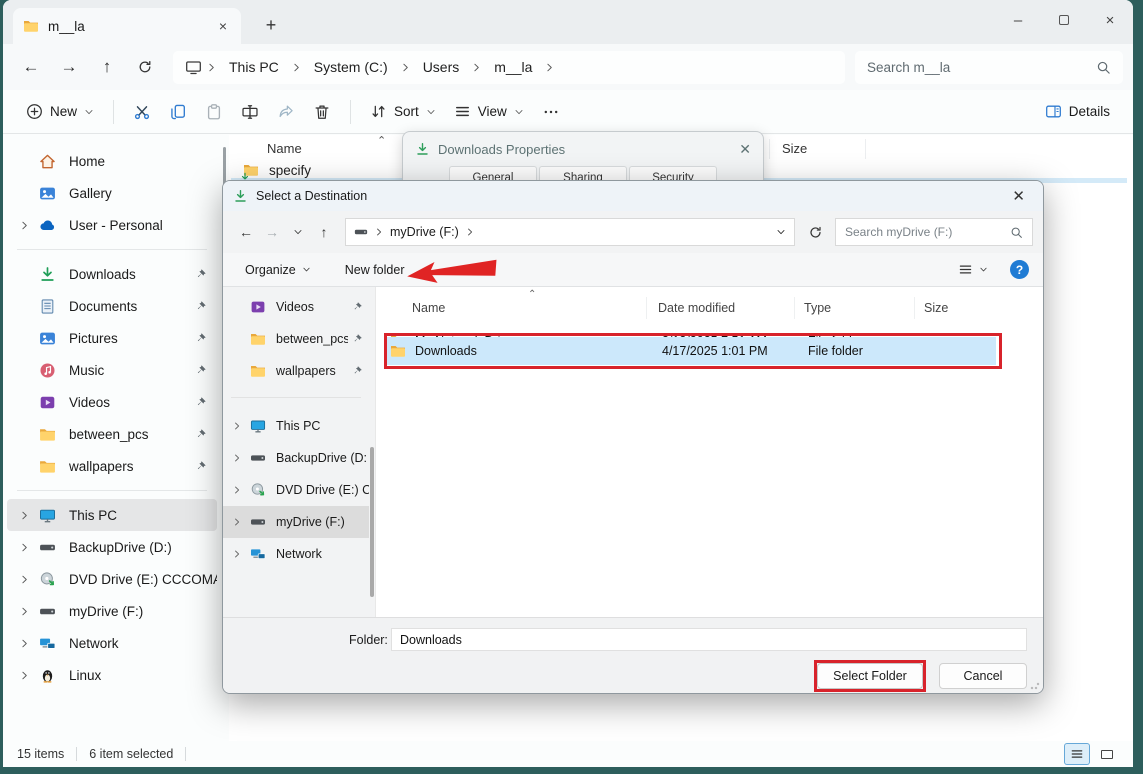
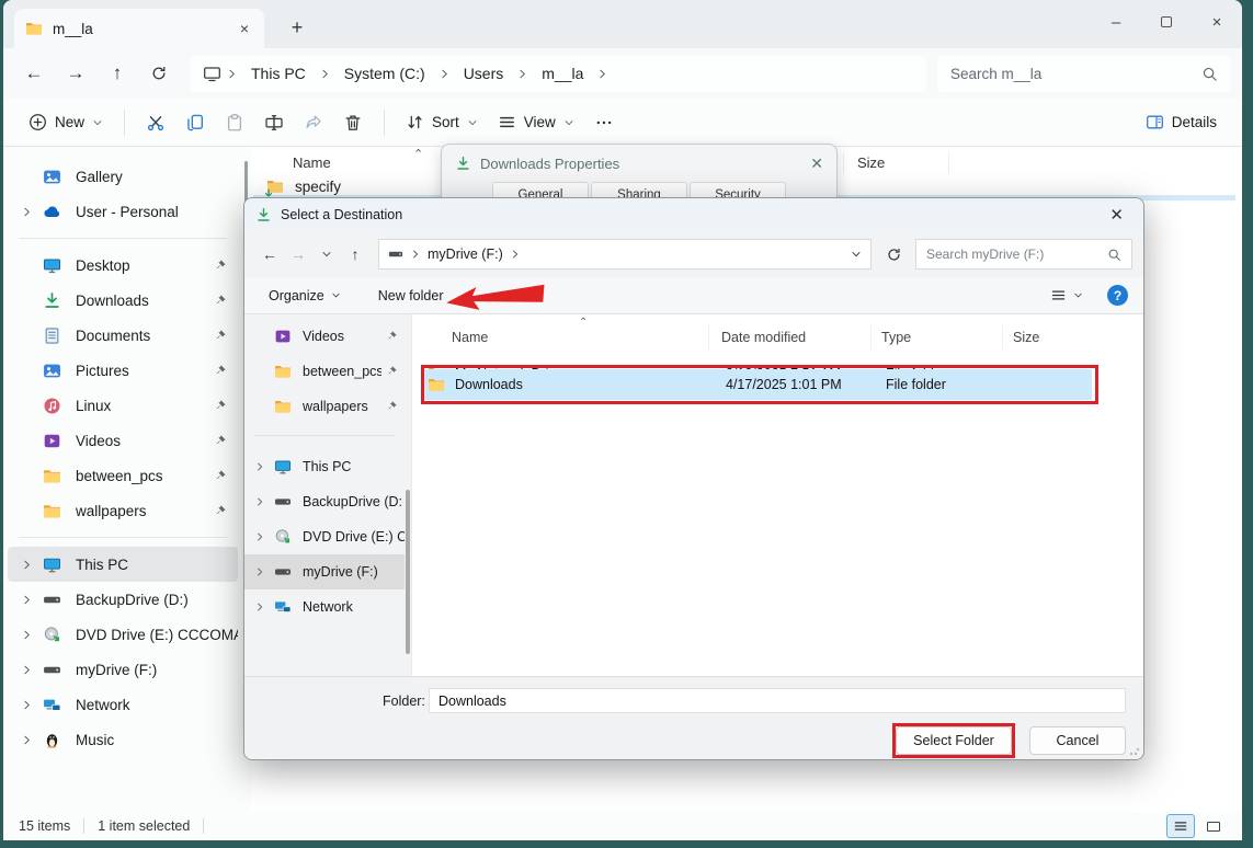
  m__la
  ×
  +
  –
  ×
  ←
  →
  ↑
  This PC
  System (C:)
  Users
  m__la
  Search m__la
  New
  Sort
  View
  Details
- Home
  Gallery
  User - Personal
+ Desktop
  Downloads
  Documents
  Pictures
- Music
+ Linux
  Videos
  between_pcs
  wallpapers
  This PC
  BackupDrive (D:)
  DVD Drive (E:) CCCOM
  myDrive (F:)
  Network
- Linux
+ Music
  Name
  ⌃
  Size
  specify
  15 items
- 6 item selected
+ 1 item selected
  Downloads Properties
  ✕
  General
  Sharing
  Security
  Select a Destination
  ✕
  ←
  →
  ↑
  myDrive (F:)
  Search myDrive (F:)
  Organize
  New folder
  ?
  Videos
  between_pcs
  wallpapers
  This PC
  BackupDrive (D:
  DVD Drive (E:) C
  myDrive (F:)
  Network
  Name
  ⌃
  Date modified
  Type
  Size
  Downloads
  4/17/2025 1:01 PM
  File folder
  Folder:
  Downloads
  Select Folder
  Cancel
